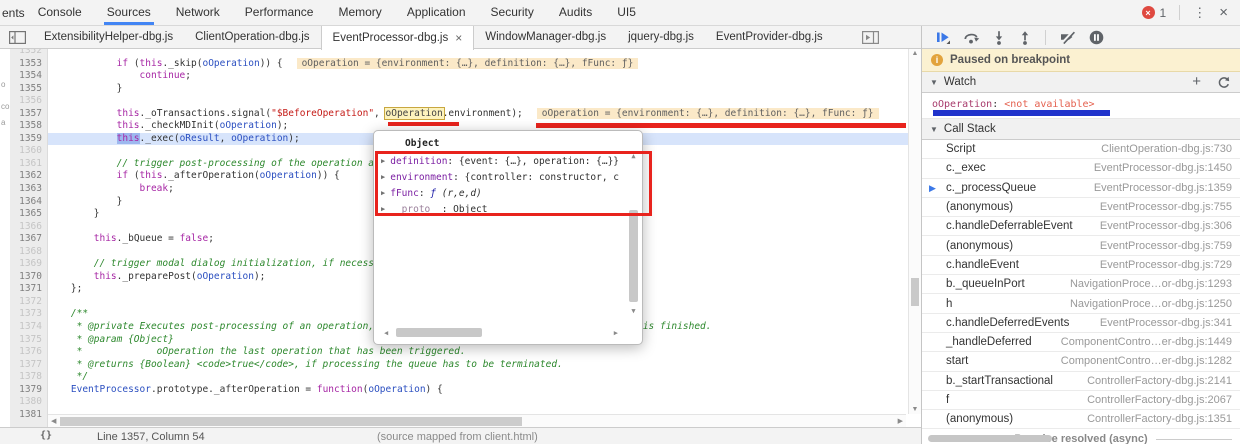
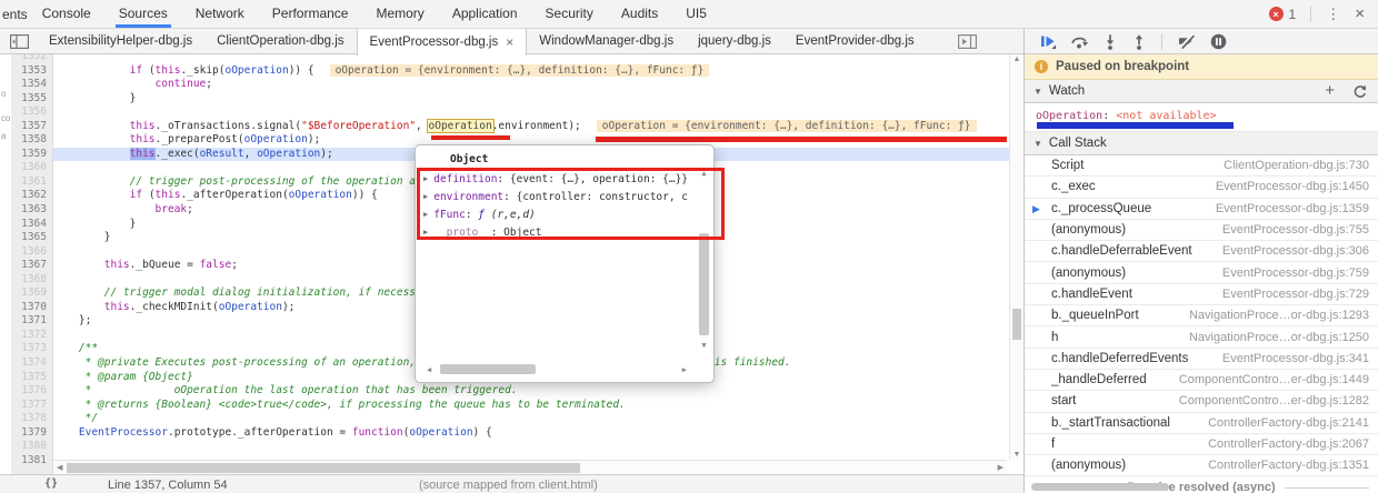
  ents
  Console
  Sources
  Network
  Performance
  Memory
  Application
  Security
  Audits
  UI5
  ×
  1
  ⋮
  ×
  ExtensibilityHelper-dbg.js
  ClientOperation-dbg.js
  EventProcessor-dbg.js
  ×
  WindowManager-dbg.js
  jquery-dbg.js
  EventProvider-dbg.js
  o
  co
  a
  1352
  1353
  1354
  1355
  1356
  1357
  1358
  1359
  1360
  1361
  1362
  1363
  1364
  1365
  1366
  1367
  1368
  1369
  1370
  1371
  1372
  1373
  1374
  1375
  1376
  1377
  1378
  1379
  1380
  1381
  if (this._skip(oOperation)) { oOperation = {environment: {…}, definition: {…}, fFunc: ƒ}
  continue;
  }
  this._oTransactions.signal("$BeforeOperation", oOperation.environment); oOperation = {environment: {…}, definition: {…}, fFunc: ƒ}
- this._checkMDInit(oOperation);
+ this._preparePost(oOperation);
  this._exec(oResult, oOperation);
  if (this._afterOperation(oOperation)) {
  break;
  }
  }
  this._bQueue = false;
  // trigger modal dialog initialization, if necess
- this._preparePost(oOperation);
+ this._checkMDInit(oOperation);
  };
  /**
  * @param {Object}
  * oOperation the last operation that has been triggered.
  * @returns {Boolean} <code>true</code>, if processing the queue has to be terminated.
  */
  EventProcessor.prototype._afterOperation = function(oOperation) {
  Object
  ▶ definition: {event: {…}, operation: {…}}
  ▶ environment: {controller: constructor, c
  ▶ fFunc: ƒ (r,e,d)
  ▶ __proto__: Object
  ▲
  ▼
  ◀
  ▶
  {}
  Line 1357, Column 54
  (source mapped from client.html)
  i
  Paused on breakpoint
  ▼
  Watch
  +
  oOperation: <not available>
  ▼
  Call Stack
  Script
  ClientOperation-dbg.js:730
  c._exec
  EventProcessor-dbg.js:1450
  ▶
  c._processQueue
  EventProcessor-dbg.js:1359
  (anonymous)
  EventProcessor-dbg.js:755
  c.handleDeferrableEvent
  EventProcessor-dbg.js:306
  (anonymous)
  EventProcessor-dbg.js:759
  c.handleEvent
  EventProcessor-dbg.js:729
  b._queueInPort
  NavigationProce…or-dbg.js:1293
  h
  NavigationProce…or-dbg.js:1250
  c.handleDeferredEvents
  EventProcessor-dbg.js:341
  _handleDeferred
  ComponentContro…er-dbg.js:1449
  start
  ComponentContro…er-dbg.js:1282
  b._startTransactional
  ControllerFactory-dbg.js:2141
  f
  ControllerFactory-dbg.js:2067
  (anonymous)
  ControllerFactory-dbg.js:1351
  e resolved (async)
